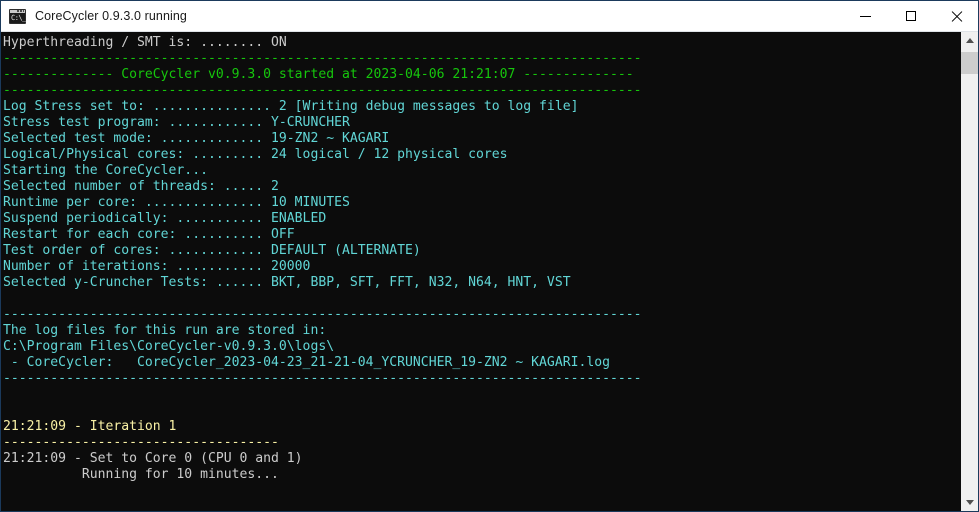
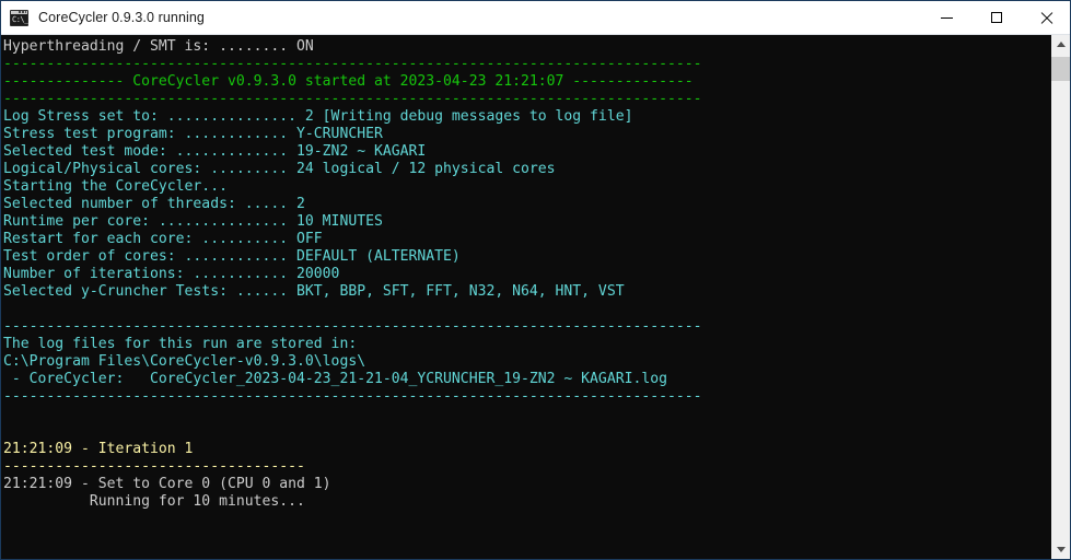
  C:\_
  CoreCycler 0.9.3.0 running
  Hyperthreading / SMT is: ........ ON
  ---------------------------------------------------------------------------------
- -------------- CoreCycler v0.9.3.0 started at 2023-04-06 21:21:07 --------------
+ -------------- CoreCycler v0.9.3.0 started at 2023-04-23 21:21:07 --------------
  ---------------------------------------------------------------------------------
  Log Stress set to: ............... 2 [Writing debug messages to log file]
  Stress test program: ............ Y-CRUNCHER
  Selected test mode: ............. 19-ZN2 ~ KAGARI
  Logical/Physical cores: ......... 24 logical / 12 physical cores
  Starting the CoreCycler...
  Selected number of threads: ..... 2
  Runtime per core: ............... 10 MINUTES
- Suspend periodically: ........... ENABLED
  Restart for each core: .......... OFF
  Test order of cores: ............ DEFAULT (ALTERNATE)
  Number of iterations: ........... 20000
  Selected y-Cruncher Tests: ...... BKT, BBP, SFT, FFT, N32, N64, HNT, VST
  ---------------------------------------------------------------------------------
  The log files for this run are stored in:
  C:\Program Files\CoreCycler-v0.9.3.0\logs\
  - CoreCycler: CoreCycler_2023-04-23_21-21-04_YCRUNCHER_19-ZN2 ~ KAGARI.log
  ---------------------------------------------------------------------------------
  21:21:09 - Iteration 1
  -----------------------------------
  21:21:09 - Set to Core 0 (CPU 0 and 1)
  Running for 10 minutes...
